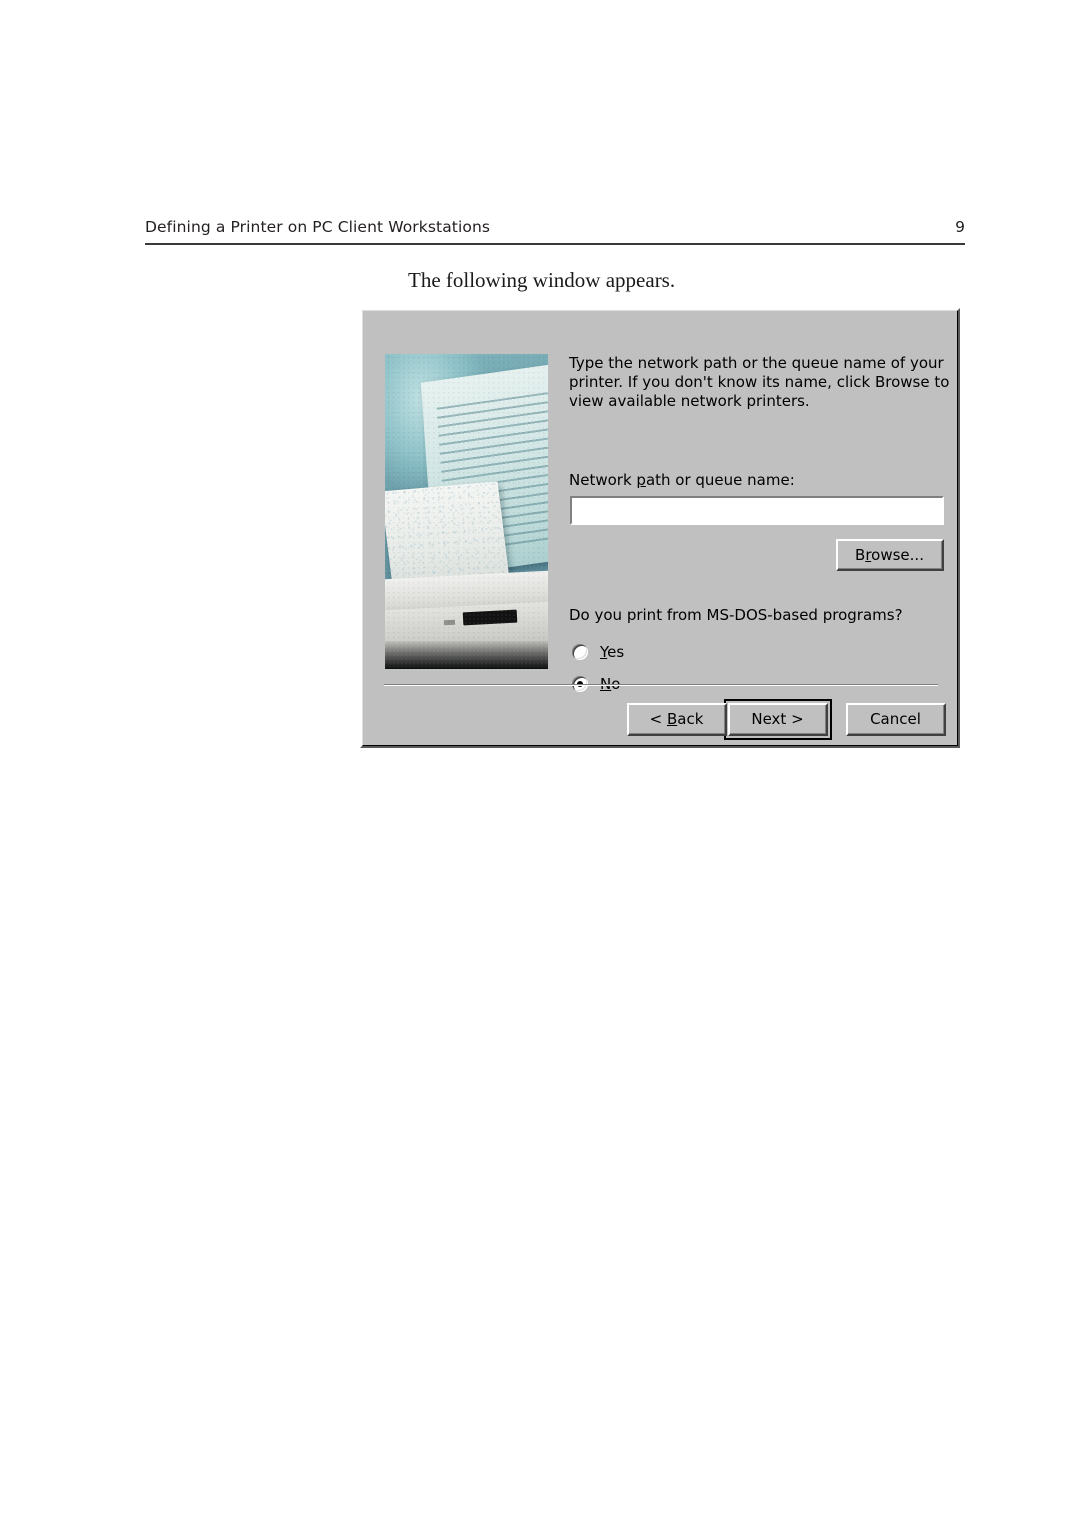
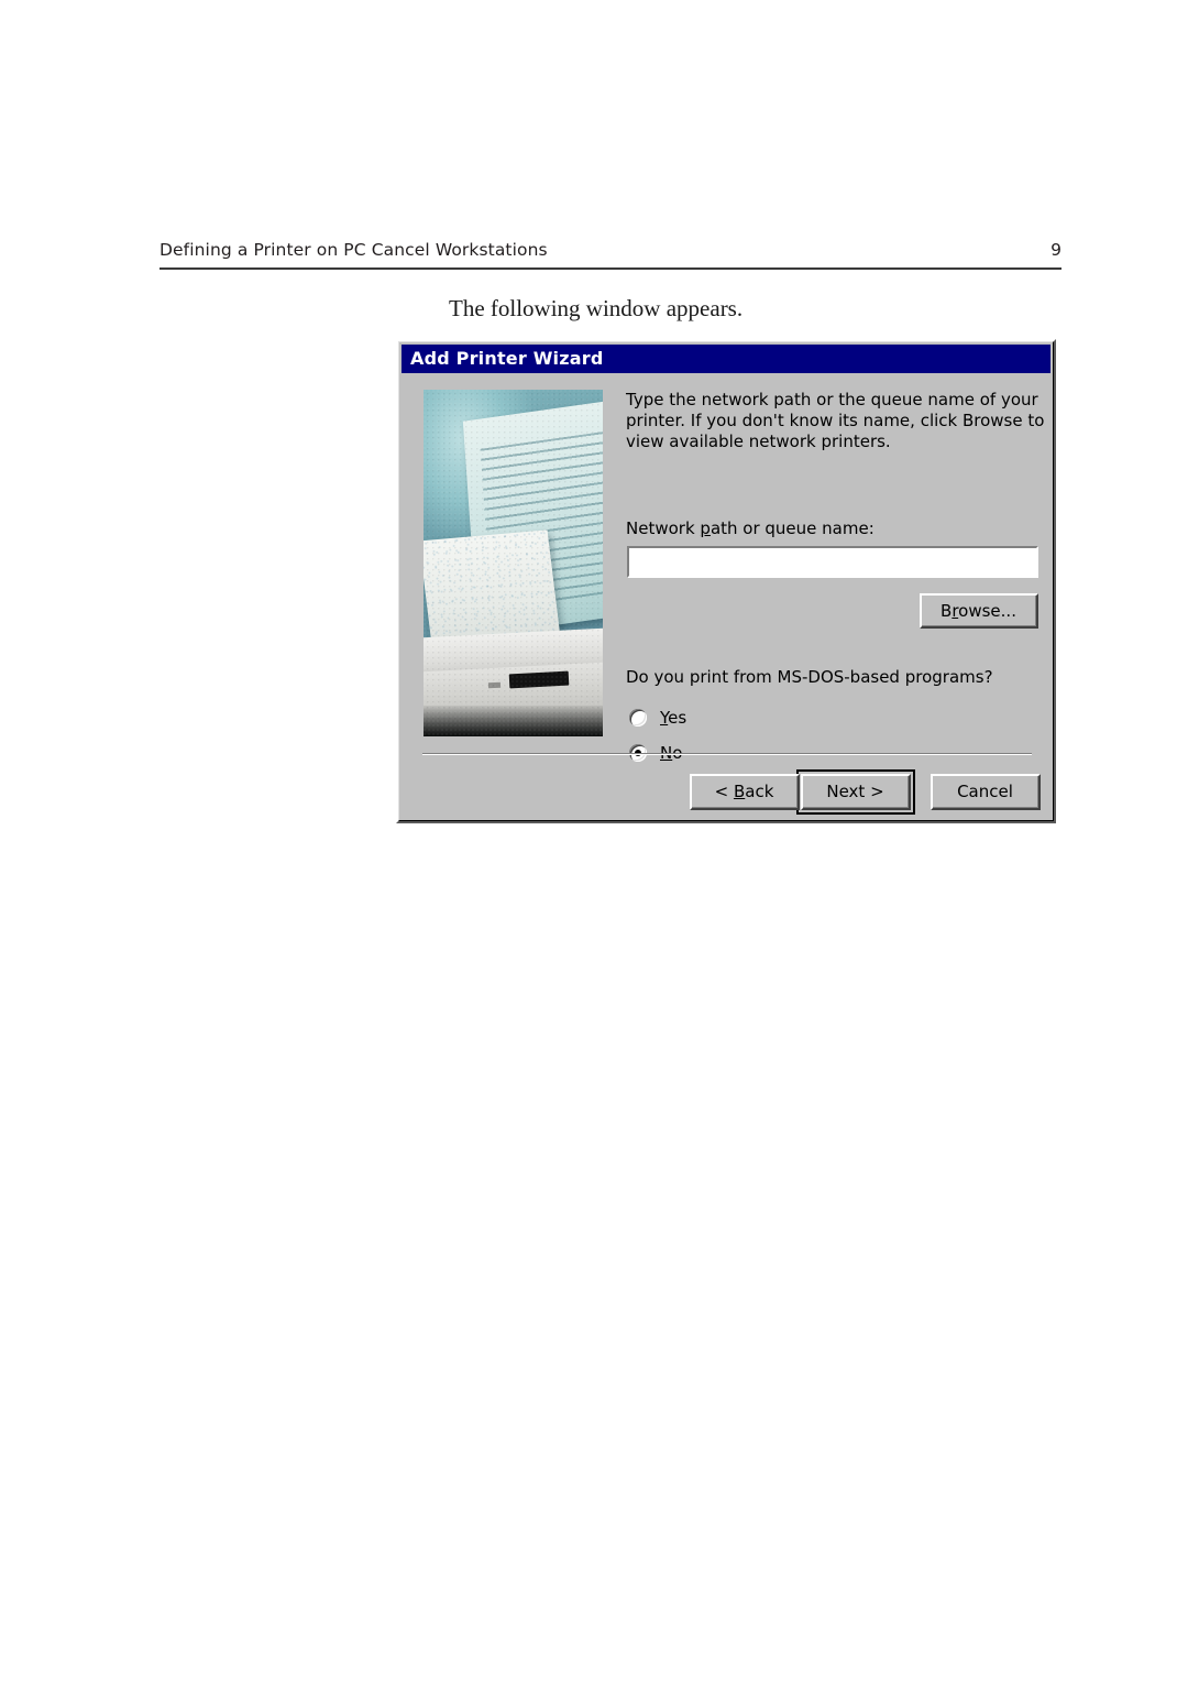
- Defining a Printer on PC Client Workstations
+ Defining a Printer on PC Cancel Workstations
  9
  The following window appears.
+ Add Printer Wizard
  Type the network path or the queue name of your printer. If you don't know its name, click Browse to view available network printers.
  Network path or queue name:
  Browse...
  Do you print from MS-DOS-based programs?
  Yes
  No
  < Back
  Next >
  Cancel
